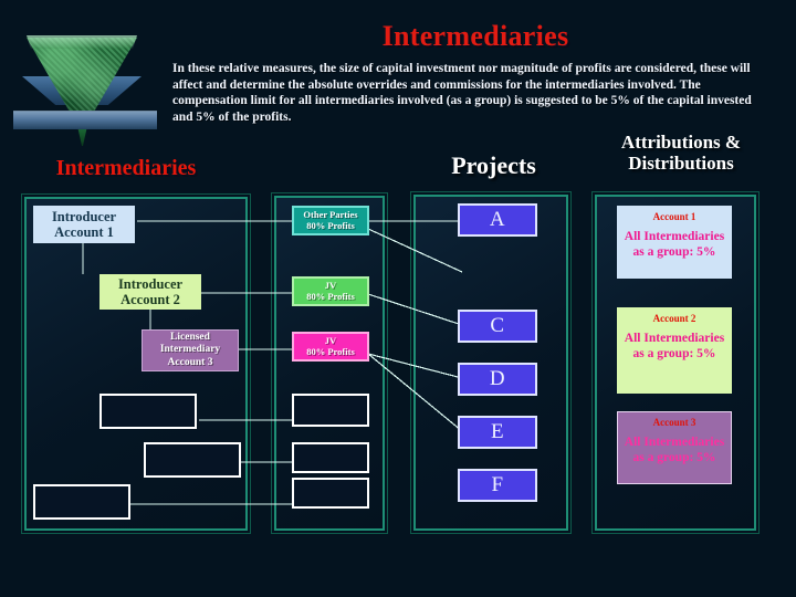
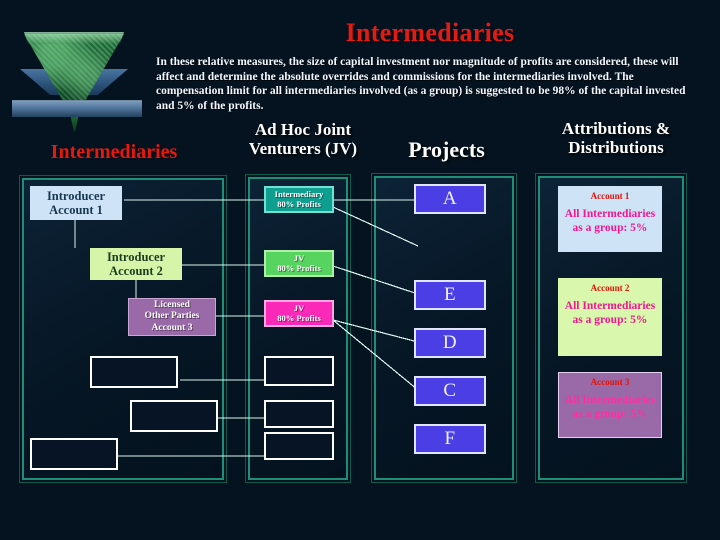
  Intermediaries
- In these relative measures, the size of capital investment nor magnitude of profits are considered, these will affect and determine the absolute overrides and commissions for the intermediaries involved. The compensation limit for all intermediaries involved (as a group) is suggested to be 5% of the capital invested and 5% of the profits.
+ In these relative measures, the size of capital investment nor magnitude of profits are considered, these will affect and determine the absolute overrides and commissions for the intermediaries involved. The compensation limit for all intermediaries involved (as a group) is suggested to be 98% of the capital invested and 5% of the profits.
  Intermediaries
+ Ad Hoc Joint
+ Venturers (JV)
  Projects
  Attributions &
  Distributions
  Introducer
  Account 1
  Introducer
  Account 2
  Licensed
- Intermediary
+ Other Parties
  Account 3
- Other Parties
+ Intermediary
  80% Profits
  JV
  80% Profits
  JV
  80% Profits
  A
- C
+ E
  D
- E
+ C
  F
  Account 1
  All Intermediaries
  as a group: 5%
  Account 2
  All Intermediaries
  as a group: 5%
  Account 3
  All Intermediaries
  as a group: 5%
